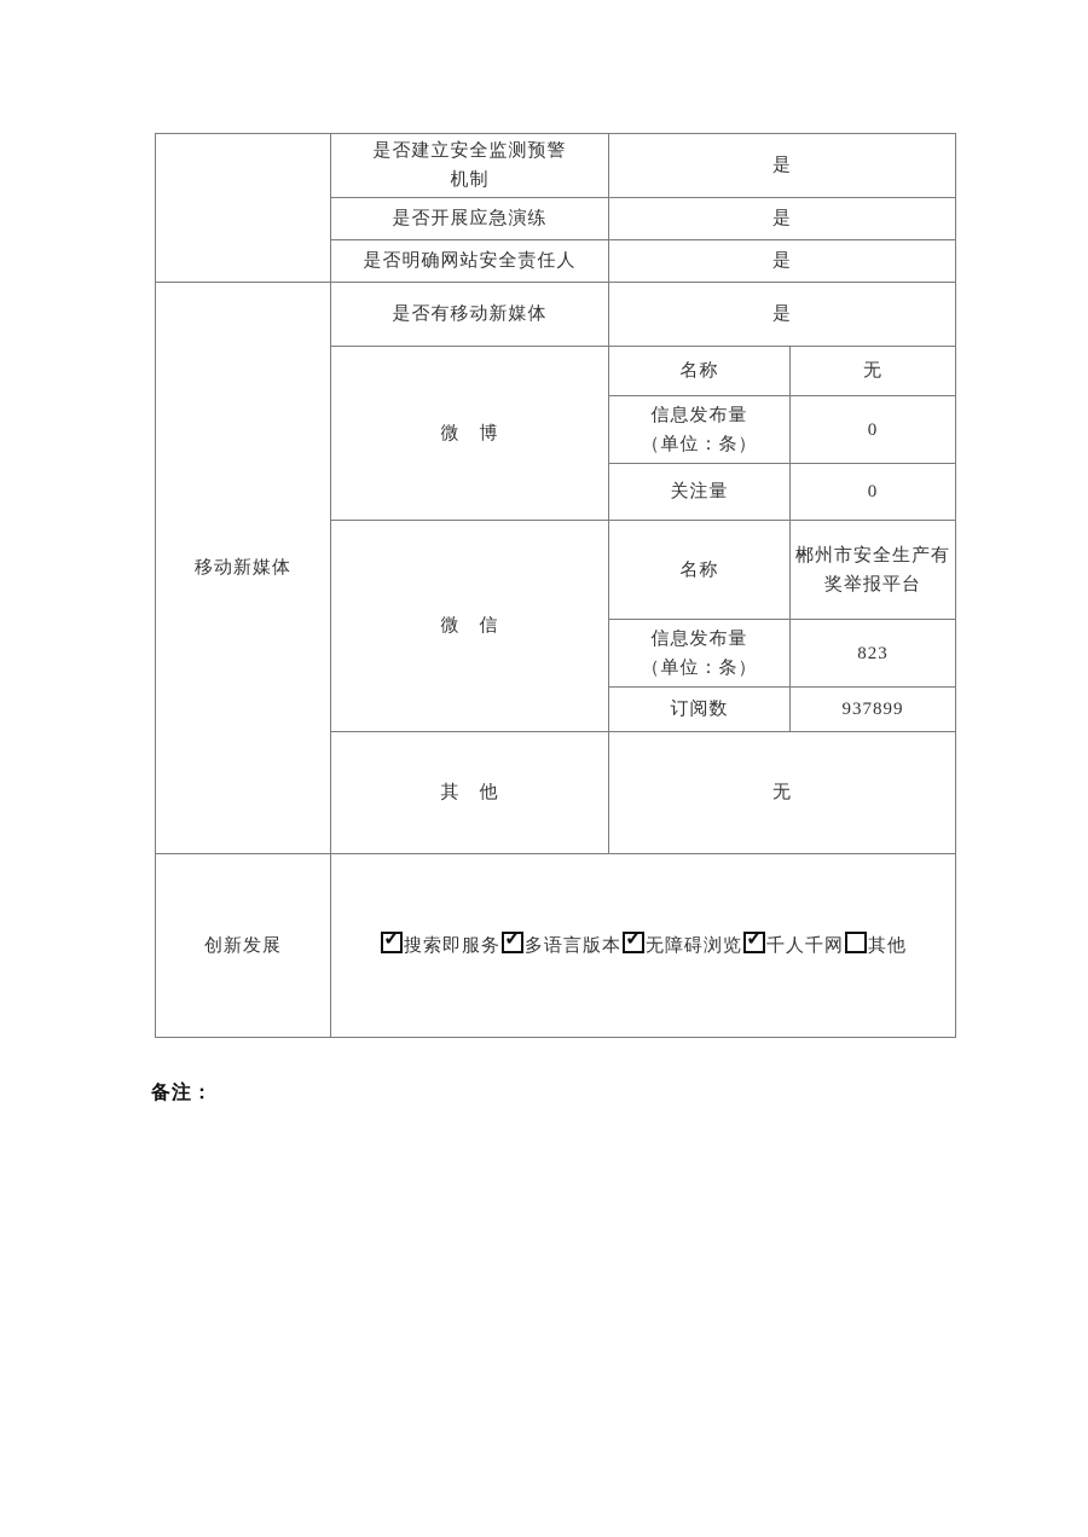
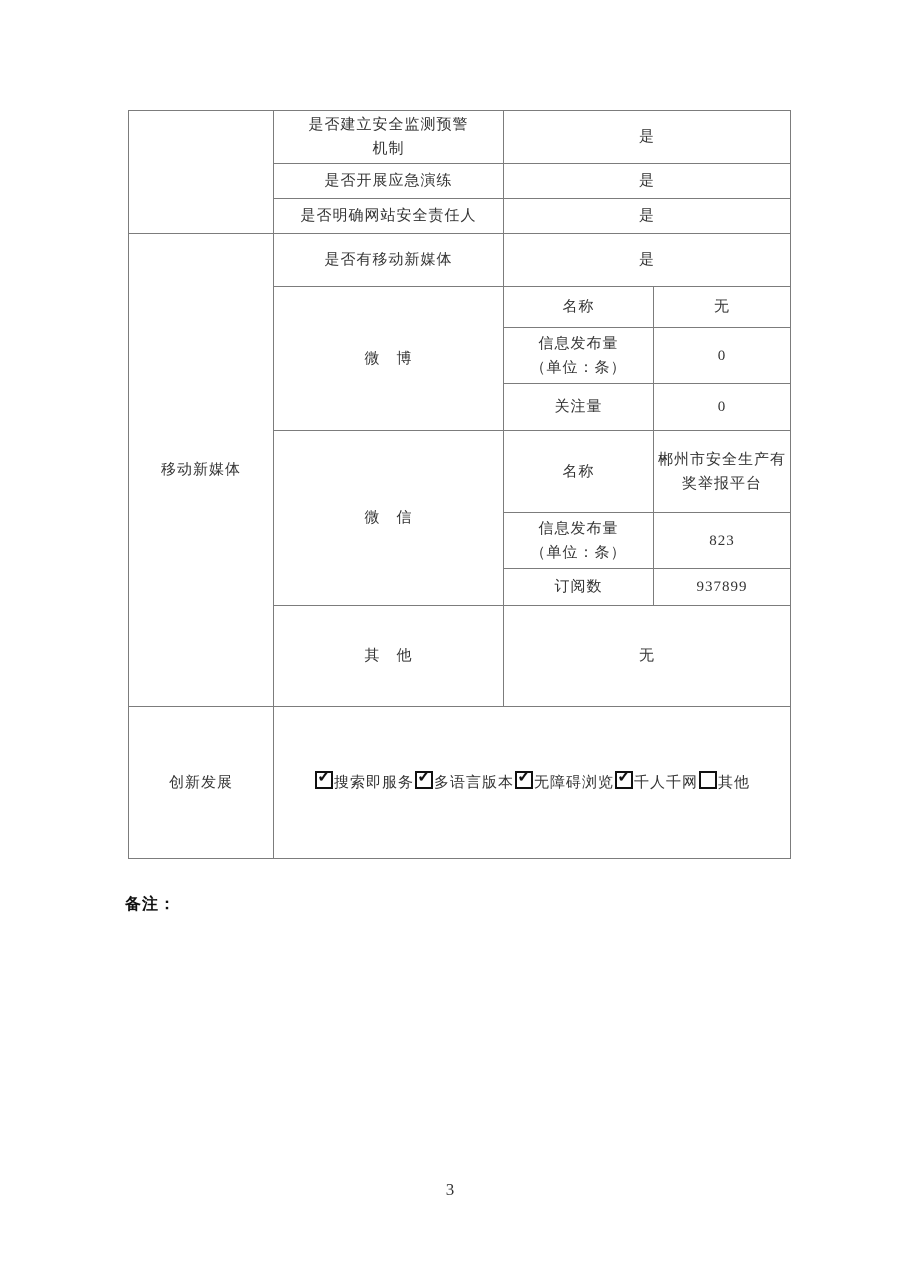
  	是否建立安全监测预警 机制	是
  是否开展应急演练	是
  是否明确网站安全责任人	是
  移动新媒体	是否有移动新媒体	是
  微 博	名称	无
  信息发布量 （单位：条）	0
  关注量	0
  微 信	名称	郴州市安全生产有奖举报平台
  信息发布量 （单位：条）	823
  订阅数	937899
  其 他	无
  创新发展	✓ 搜索即服务 ✓ 多语言版本 ✓ 无障碍浏览 ✓ 千人千网 其他
  备注：
+ 3
